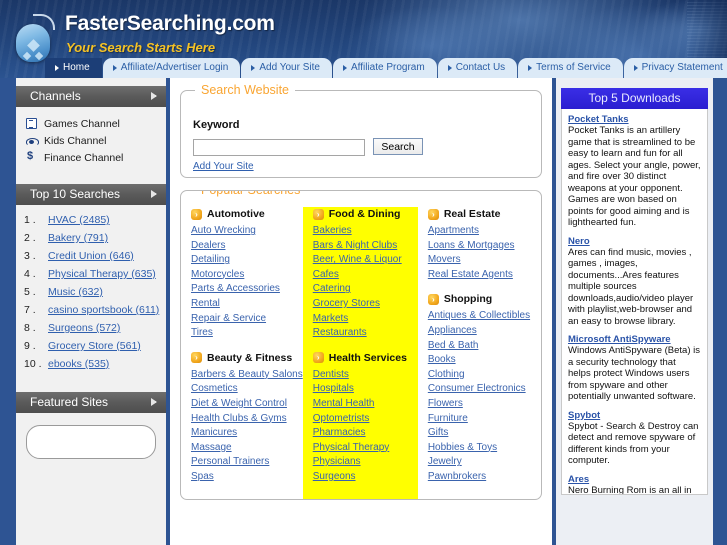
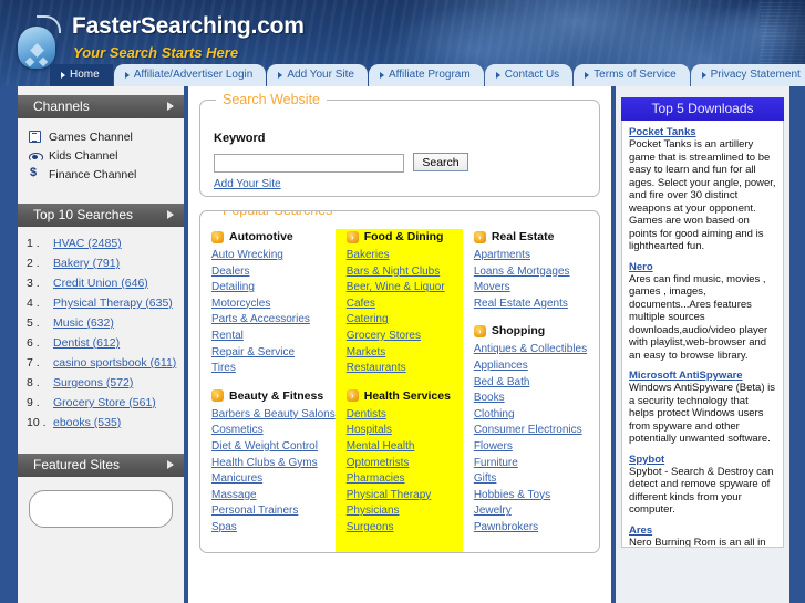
  FasterSearching.com
  Your Search Starts Here
  Home
  Affiliate/Advertiser Login
  Add Your Site
  Affiliate Program
  Contact Us
  Terms of Service
  Privacy Statement
  Channels
  Games Channel
  Kids Channel
  Finance Channel
  Top 10 Searches
  1 .
  HVAC (2485)
  2 .
  Bakery (791)
  3 .
  Credit Union (646)
  4 .
  Physical Therapy (635)
  5 .
  Music (632)
+ 6 .
+ Dentist (612)
  7 .
  casino sportsbook (611)
  8 .
  Surgeons (572)
  9 .
  Grocery Store (561)
  10 .
  ebooks (535)
  Featured Sites
  Search Website
  Keyword
  Search
  Add Your Site
  ›
  Automotive
  Auto Wrecking
  Dealers
  Detailing
  Motorcycles
  Parts & Accessories
  Rental
  Repair & Service
  Tires
  ›
  Beauty & Fitness
  Barbers & Beauty Salons
  Cosmetics
  Diet & Weight Control
  Health Clubs & Gyms
  Manicures
  Massage
  Personal Trainers
  Spas
  ›
  Food & Dining
  Bakeries
  Bars & Night Clubs
  Beer, Wine & Liquor
  Cafes
  Catering
  Grocery Stores
  Markets
  Restaurants
  ›
  Health Services
  Dentists
  Hospitals
  Mental Health
  Optometrists
  Pharmacies
  Physical Therapy
  Physicians
  Surgeons
  ›
  Real Estate
  Apartments
  Loans & Mortgages
  Movers
  Real Estate Agents
  ›
  Shopping
  Antiques & Collectibles
  Appliances
  Bed & Bath
  Books
  Clothing
  Consumer Electronics
  Flowers
  Furniture
  Gifts
  Hobbies & Toys
  Jewelry
  Pawnbrokers
  Top 5 Downloads
  Pocket Tanks
  Pocket Tanks is an artillery game that is streamlined to be easy to learn and fun for all ages. Select your angle, power, and fire over 30 distinct weapons at your opponent. Games are won based on points for good aiming and is lighthearted fun.
  Nero
  Ares can find music, movies , games , images, documents...Ares features multiple sources downloads,audio/video player with playlist,web-browser and an easy to browse library.
  Microsoft AntiSpyware
  Windows AntiSpyware (Beta) is a security technology that helps protect Windows users from spyware and other potentially unwanted software.
  Spybot
  Spybot - Search & Destroy can detect and remove spyware of different kinds from your computer.
  Ares
